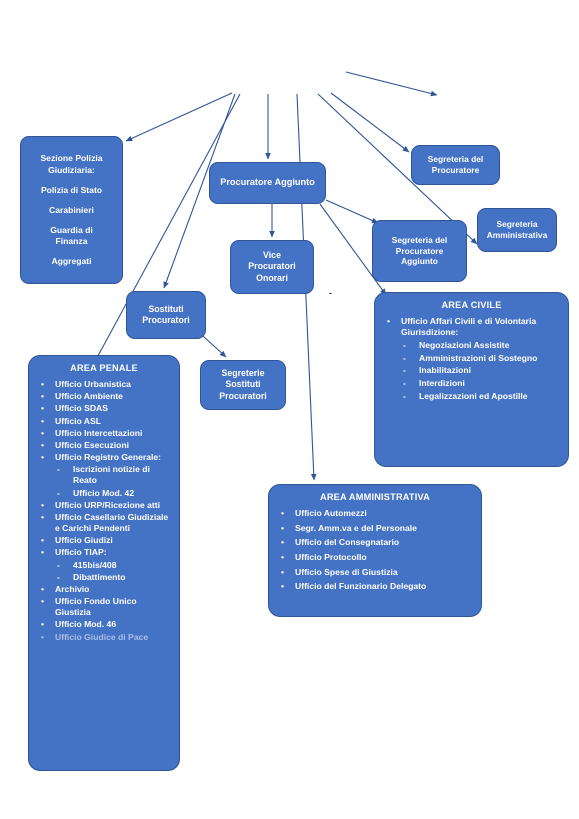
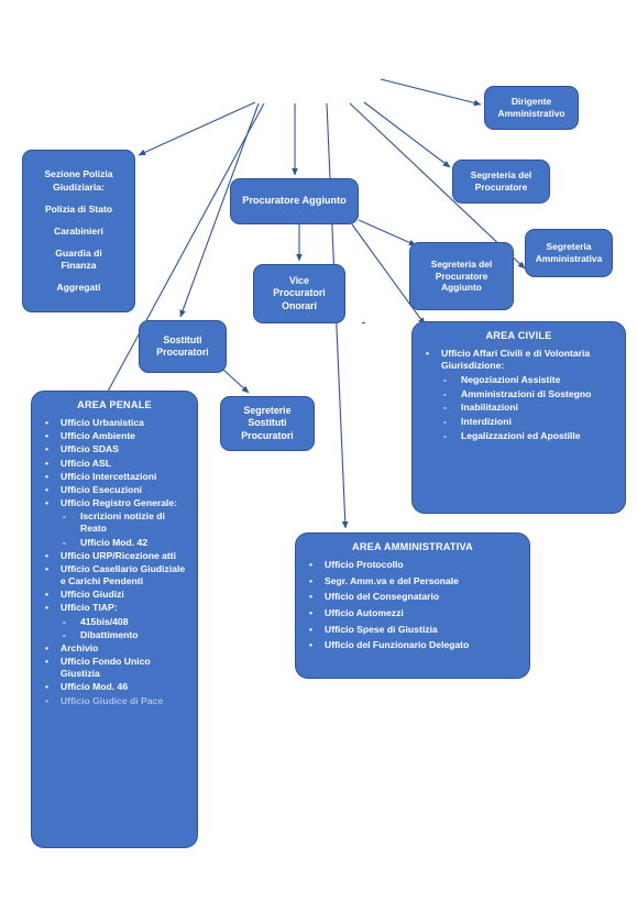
  -
+ Dirigente
+ Amministrativo
  Sezione Polizia
  Giudiziaria:
  Polizia di Stato
  Carabinieri
  Guardia di
  Finanza
  Aggregati
  Procuratore Aggiunto
  Segreteria del
  Procuratore
  Segreteria
  Amministrativa
  Segreteria del
  Procuratore
  Aggiunto
  Vice
  Procuratori
  Onorari
  Sostituti
  Procuratori
  Segreterie
  Sostituti
  Procuratori
  AREA PENALE
  Ufficio Urbanistica
  Ufficio Ambiente
  Ufficio SDAS
  Ufficio ASL
  Ufficio Intercettazioni
  Ufficio Esecuzioni
  Ufficio Registro Generale:
  Iscrizioni notizie di Reato
  Ufficio Mod. 42
  Ufficio URP/Ricezione atti
  Ufficio Casellario Giudiziale e Carichi Pendenti
  Ufficio Giudizi
  Ufficio TIAP:
  415bis/408
  Dibattimento
  Archivio
  Ufficio Fondo Unico Giustizia
  Ufficio Mod. 46
  Ufficio Giudice di Pace
  AREA CIVILE
  Ufficio Affari Civili e di Volontaria Giurisdizione:
  Negoziazioni Assistite
  Amministrazioni di Sostegno
  Inabilitazioni
  Interdizioni
  Legalizzazioni ed Apostille
  AREA AMMINISTRATIVA
- Ufficio Automezzi
+ Ufficio Protocollo
  Segr. Amm.va e del Personale
  Ufficio del Consegnatario
- Ufficio Protocollo
+ Ufficio Automezzi
  Ufficio Spese di Giustizia
  Ufficio del Funzionario Delegato
